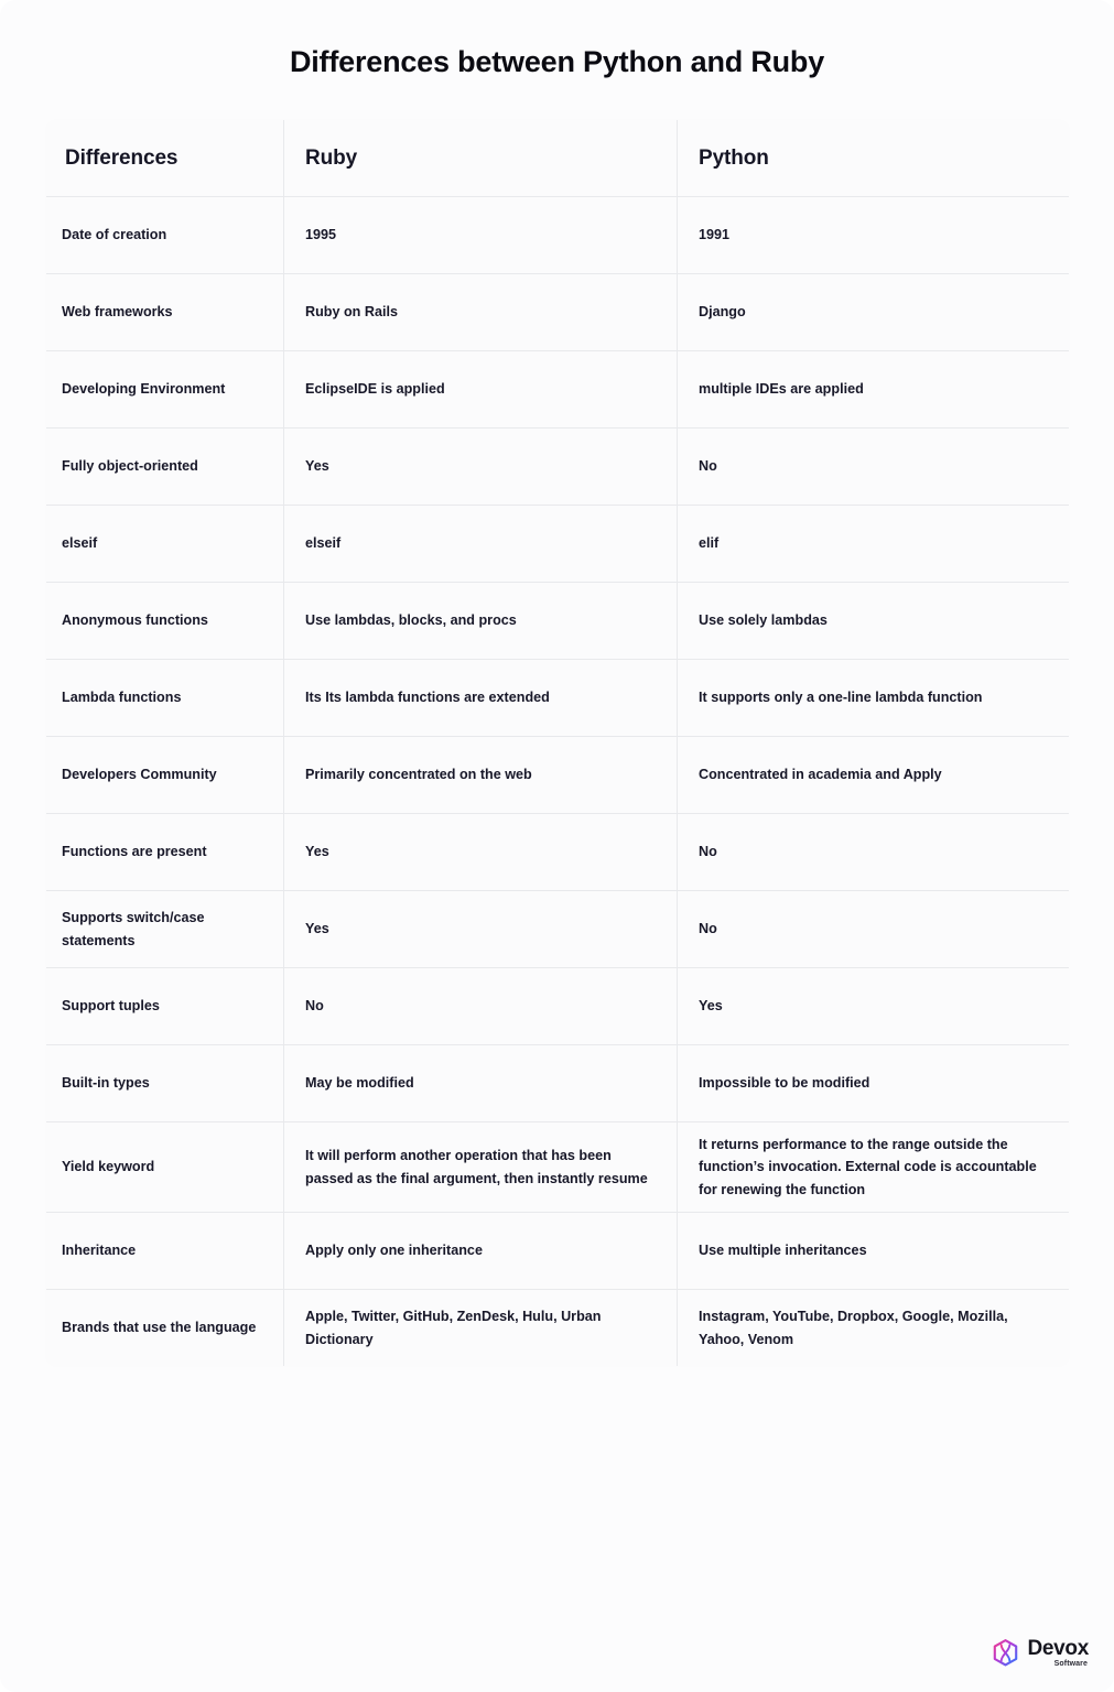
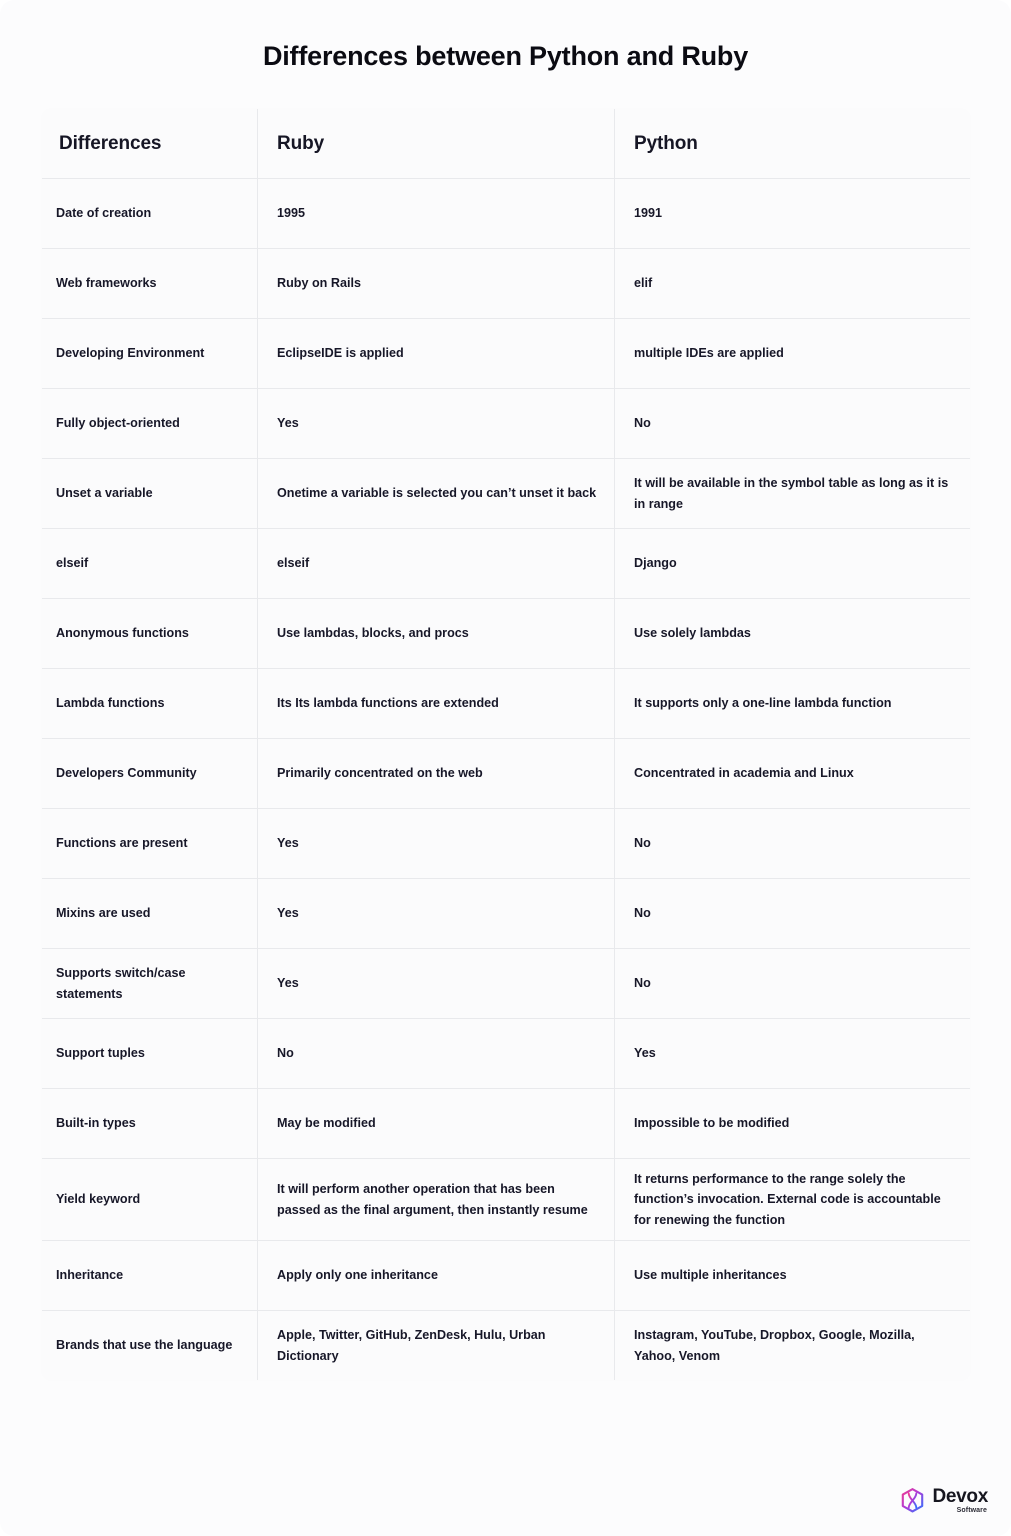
  Differences between Python and Ruby
  Differences	Ruby	Python
  Date of creation	1995	1991
- Web frameworks	Ruby on Rails	Django
+ Web frameworks	Ruby on Rails	elif
  Developing Environment	EclipseIDE is applied	multiple IDEs are applied
  Fully object-oriented	Yes	No
+ Unset a variable	Onetime a variable is selected you can’t unset it back	It will be available in the symbol table as long as it is in range
- elseif	elseif	elif
+ elseif	elseif	Django
  Anonymous functions	Use lambdas, blocks, and procs	Use solely lambdas
  Lambda functions	Its Its lambda functions are extended	It supports only a one-line lambda function
- Developers Community	Primarily concentrated on the web	Concentrated in academia and Apply
+ Developers Community	Primarily concentrated on the web	Concentrated in academia and Linux
  Functions are present	Yes	No
+ Mixins are used	Yes	No
  Supports switch/case statements	Yes	No
  Support tuples	No	Yes
  Built-in types	May be modified	Impossible to be modified
- Yield keyword	It will perform another operation that has been passed as the final argument, then instantly resume	It returns performance to the range outside the function’s invocation. External code is accountable for renewing the function
+ Yield keyword	It will perform another operation that has been passed as the final argument, then instantly resume	It returns performance to the range solely the function’s invocation. External code is accountable for renewing the function
  Inheritance	Apply only one inheritance	Use multiple inheritances
  Brands that use the language	Apple, Twitter, GitHub, ZenDesk, Hulu, Urban Dictionary	Instagram, YouTube, Dropbox, Google, Mozilla, Yahoo, Venom
  Devox
